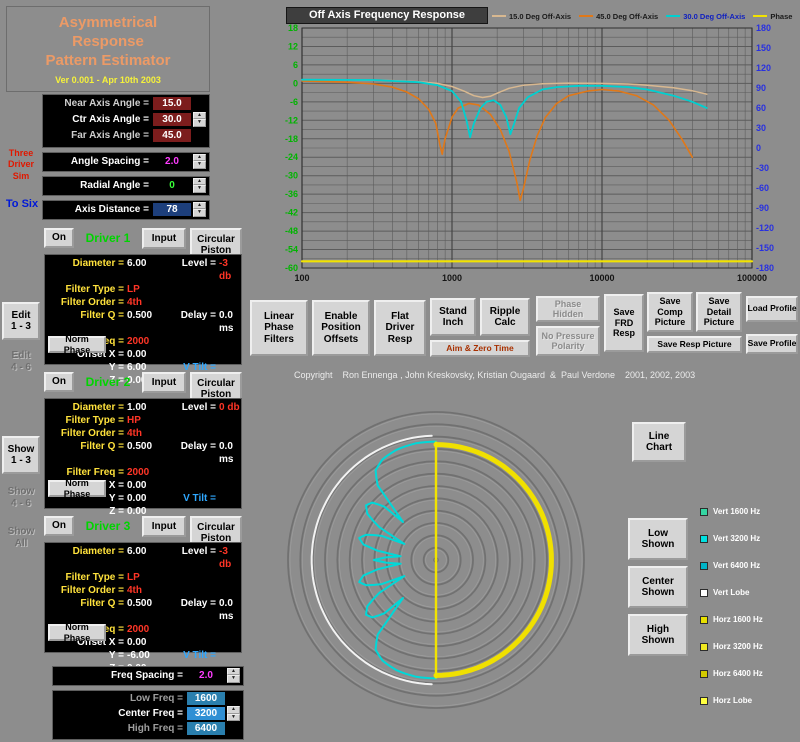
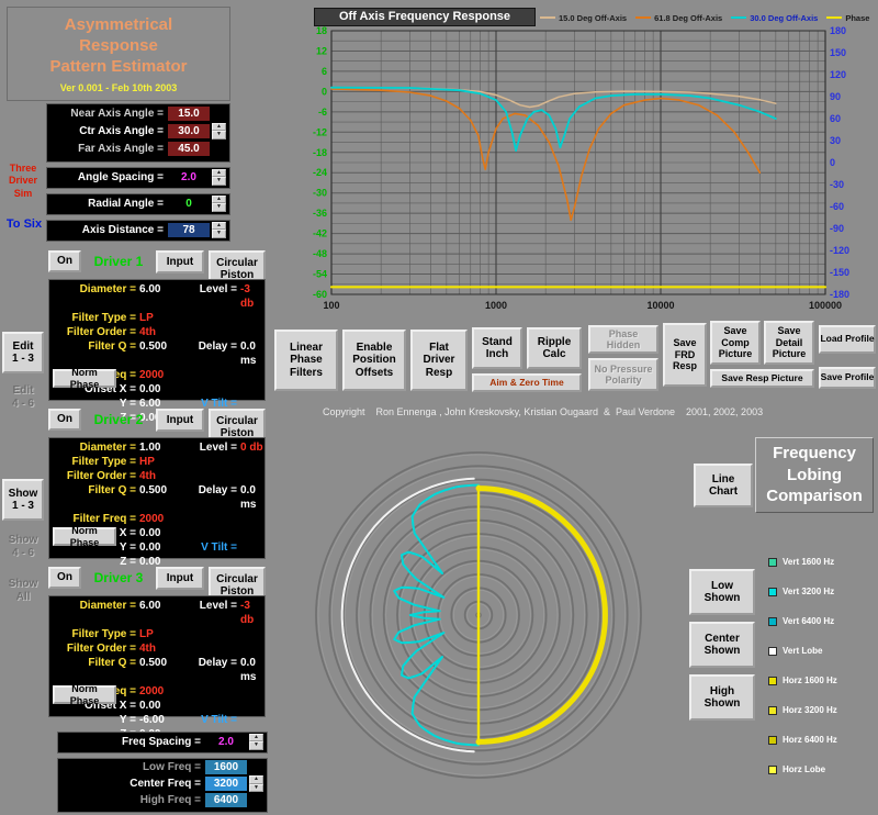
  18
  12
  6
  0
  -6
  -12
  -18
  -24
  -30
  -36
  -42
  -48
  -54
  -60
  180
  150
  120
  90
  60
  30
  0
  -30
  -60
  -90
  -120
  -150
  -180
  100
  1000
  10000
  100000
  Off Axis Frequency Response
  15.0 Deg Off-Axis
- 45.0 Deg Off-Axis
+ 61.8 Deg Off-Axis
  30.0 Deg Off-Axis
  Phase
  Asymmetrical
  Response
  Pattern Estimator
- Ver 0.001 - Apr 10th 2003
+ Ver 0.001 - Feb 10th 2003
  Three
  Driver
  Sim
  To Six
  Edit
  1 - 3
  Edit
  4 - 6
  Show
  1 - 3
  Show
  4 - 6
  Show
  All
  Near Axis Angle =
  15.0
  Ctr Axis Angle =
  30.0
  Far Axis Angle =
  45.0
  Angle Spacing =
  2.0
  Radial Angle =
  0
  Axis Distance =
  78
  On
  Driver 1
  Input
  Circular
  Piston
  Diameter =
  6.00
  Level =
  -3 db
  Filter Type =
  LP
  Filter Order =
  4th
  Filter Q =
  0.500
  Delay =
  0.0 ms
  2000
  Offset X =
  0.00
  Y =
  6.00
  V Tilt =
  Z =
  0.0
  Norm Phase
  On
  Driver 2
  Input
  Circular
  Piston
  Diameter =
  1.00
  Level =
  0 db
  Filter Type =
  HP
  Filter Order =
  4th
  Filter Q =
  0.500
  Delay =
  0.0 ms
  Filter Freq =
  2000
  0.00
  Y =
  0.00
  V Tilt =
  Z =
  0.00
  Norm Phase
  On
  Driver 3
  Input
  Circular
  Piston
  Diameter =
  6.00
  Level =
  -3 db
  Filter Type =
  LP
  Filter Order =
  4th
  Filter Q =
  0.500
  Delay =
  0.0 ms
  2000
  Offset X =
  0.00
  Y =
  -6.00
  V Tilt =
  Norm Phase
  Freq Spacing =
  2.0
  Low Freq =
  1600
  Center Freq =
  3200
  High Freq =
  6400
  Linear
  Phase
  Filters
  Enable
  Position
  Offsets
  Flat
  Driver
  Resp
  Stand
  Inch
  Ripple
  Calc
  Aim & Zero Time
  Phase Hidden
  No Pressure
  Polarity
  Save
  FRD
  Resp
  Save
  Comp
  Picture
  Save
  Detail
  Picture
  Save Resp Picture
  Load Profile
  Save Profile
  Copyright Ron Ennenga , John Kreskovsky, Kristian Ougaard & Paul Verdone 2001, 2002, 2003
+ Frequency
+ Lobing
+ Comparison
  Line
  Chart
  Low
  Shown
  Center
  Shown
  High
  Shown
  Vert 1600 Hz
  Vert 3200 Hz
  Vert 6400 Hz
  Vert Lobe
  Horz 1600 Hz
  Horz 3200 Hz
  Horz 6400 Hz
  Horz Lobe
